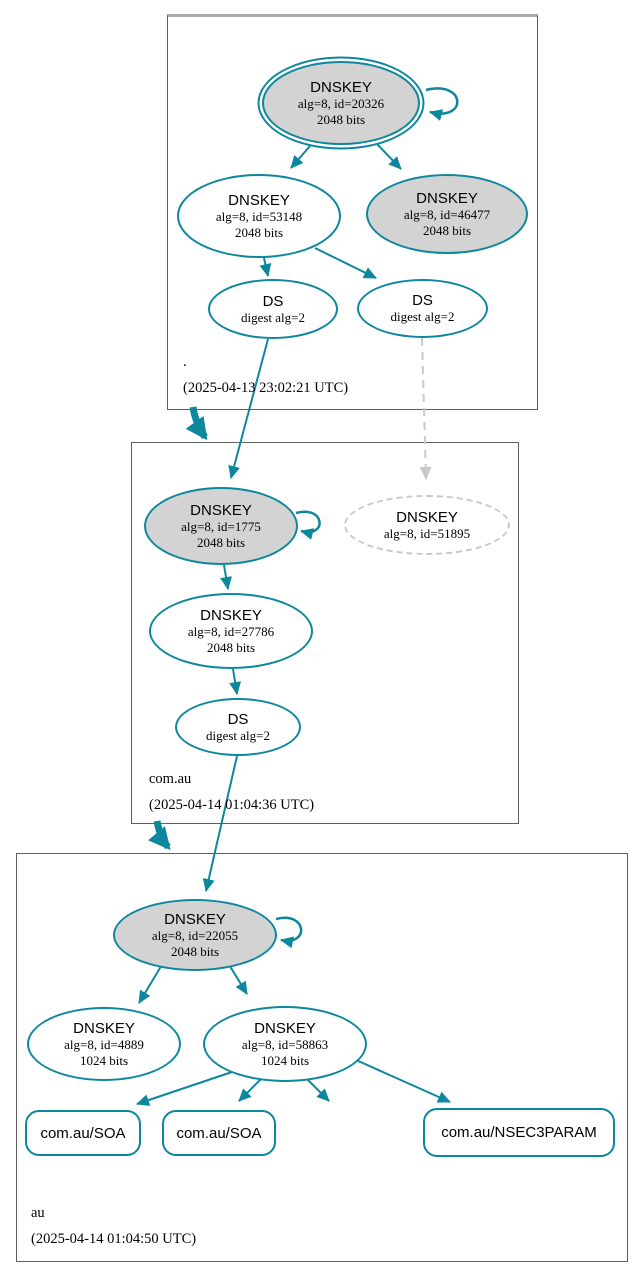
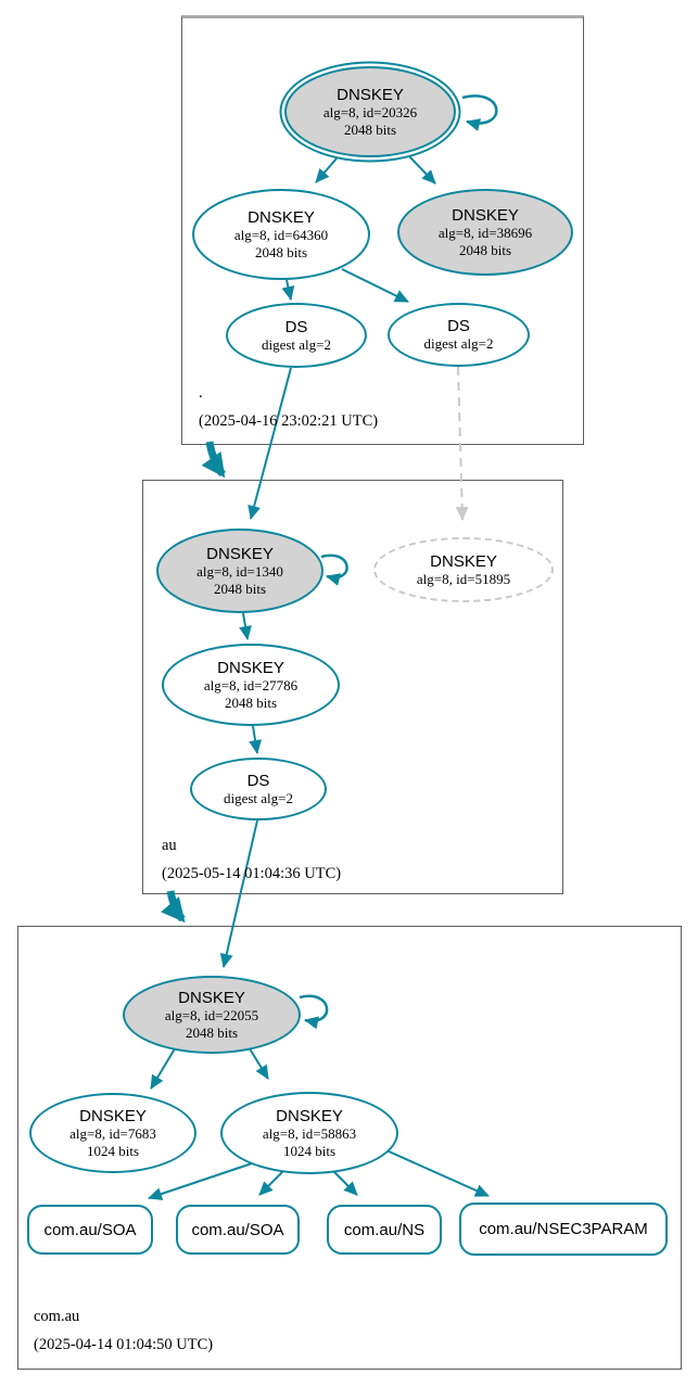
  DNSKEY
  alg=8, id=20326
  2048 bits
  DNSKEY
- alg=8, id=53148
+ alg=8, id=64360
  2048 bits
  DNSKEY
- alg=8, id=46477
+ alg=8, id=38696
  2048 bits
  DS
  digest alg=2
  DS
  digest alg=2
  .
- (2025-04-13 23:02:21 UTC)
+ (2025-04-16 23:02:21 UTC)
  DNSKEY
- alg=8, id=1775
+ alg=8, id=1340
  2048 bits
  DNSKEY
  alg=8, id=51895
  DNSKEY
  alg=8, id=27786
  2048 bits
  DS
  digest alg=2
- com.au
+ au
- (2025-04-14 01:04:36 UTC)
+ (2025-05-14 01:04:36 UTC)
  DNSKEY
  alg=8, id=22055
  2048 bits
  DNSKEY
- alg=8, id=4889
+ alg=8, id=7683
  1024 bits
  DNSKEY
  alg=8, id=58863
  1024 bits
  com.au/SOA
  com.au/SOA
+ com.au/NS
  com.au/NSEC3PARAM
- au
+ com.au
  (2025-04-14 01:04:50 UTC)
